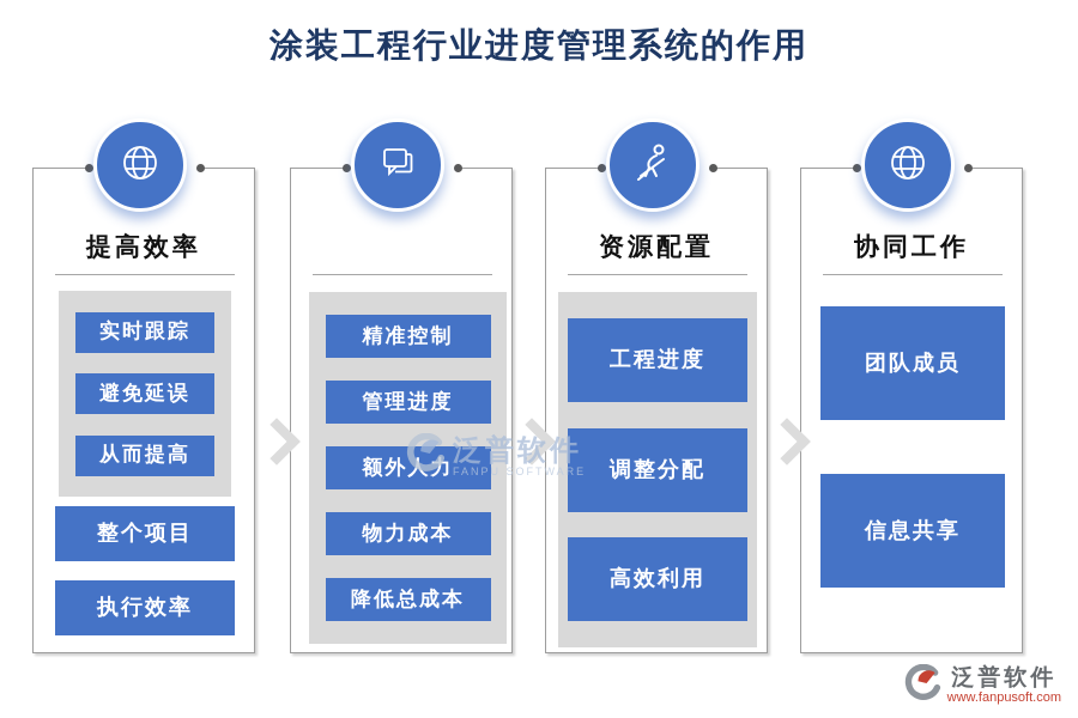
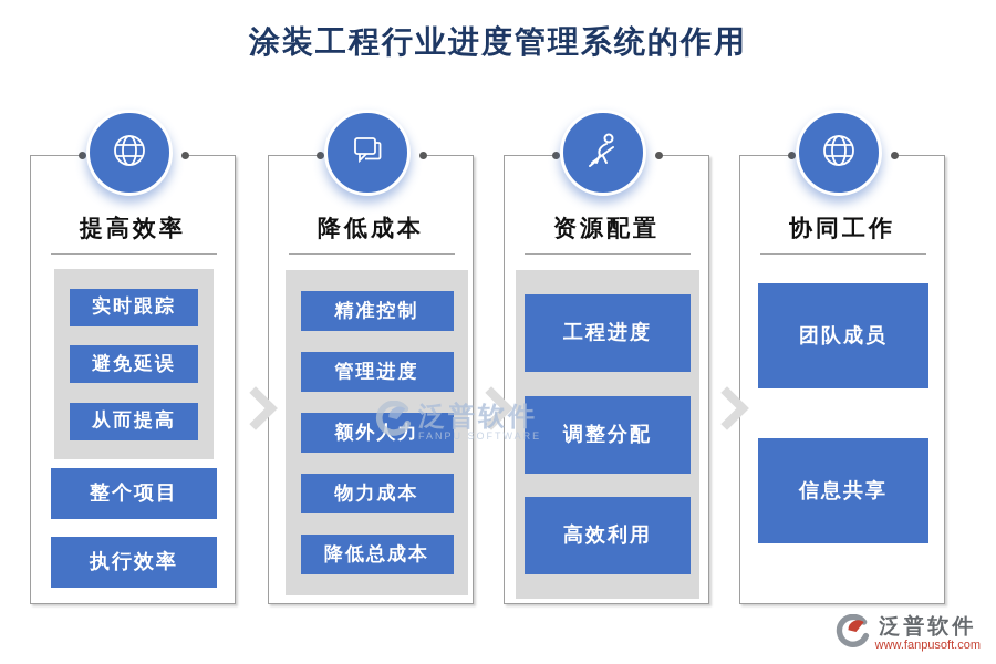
  涂装工程行业进度管理系统的作用
  提高效率
  实时跟踪
  避免延误
  从而提高
  整个项目
  执行效率
+ 降低成本
  精准控制
  管理进度
  额外人力
  物力成本
  降低总成本
  资源配置
  工程进度
  调整分配
  高效利用
  协同工作
  团队成员
  信息共享
  泛普软件
  FANPU SOFTWARE
  泛普软件
  www.fanpusoft.com
